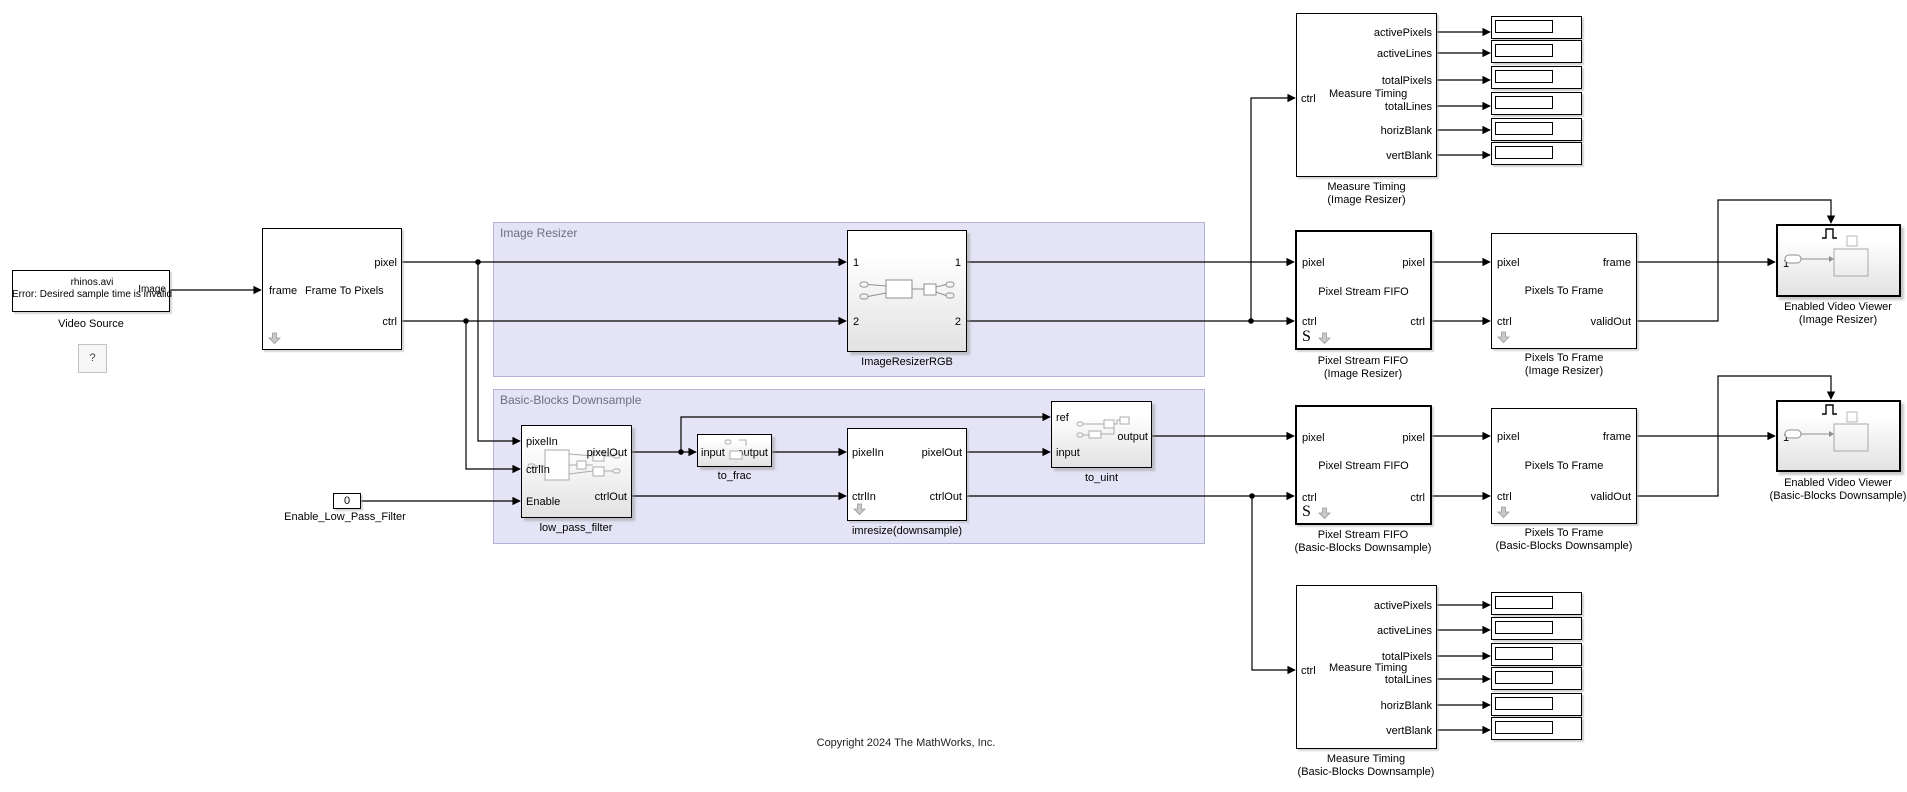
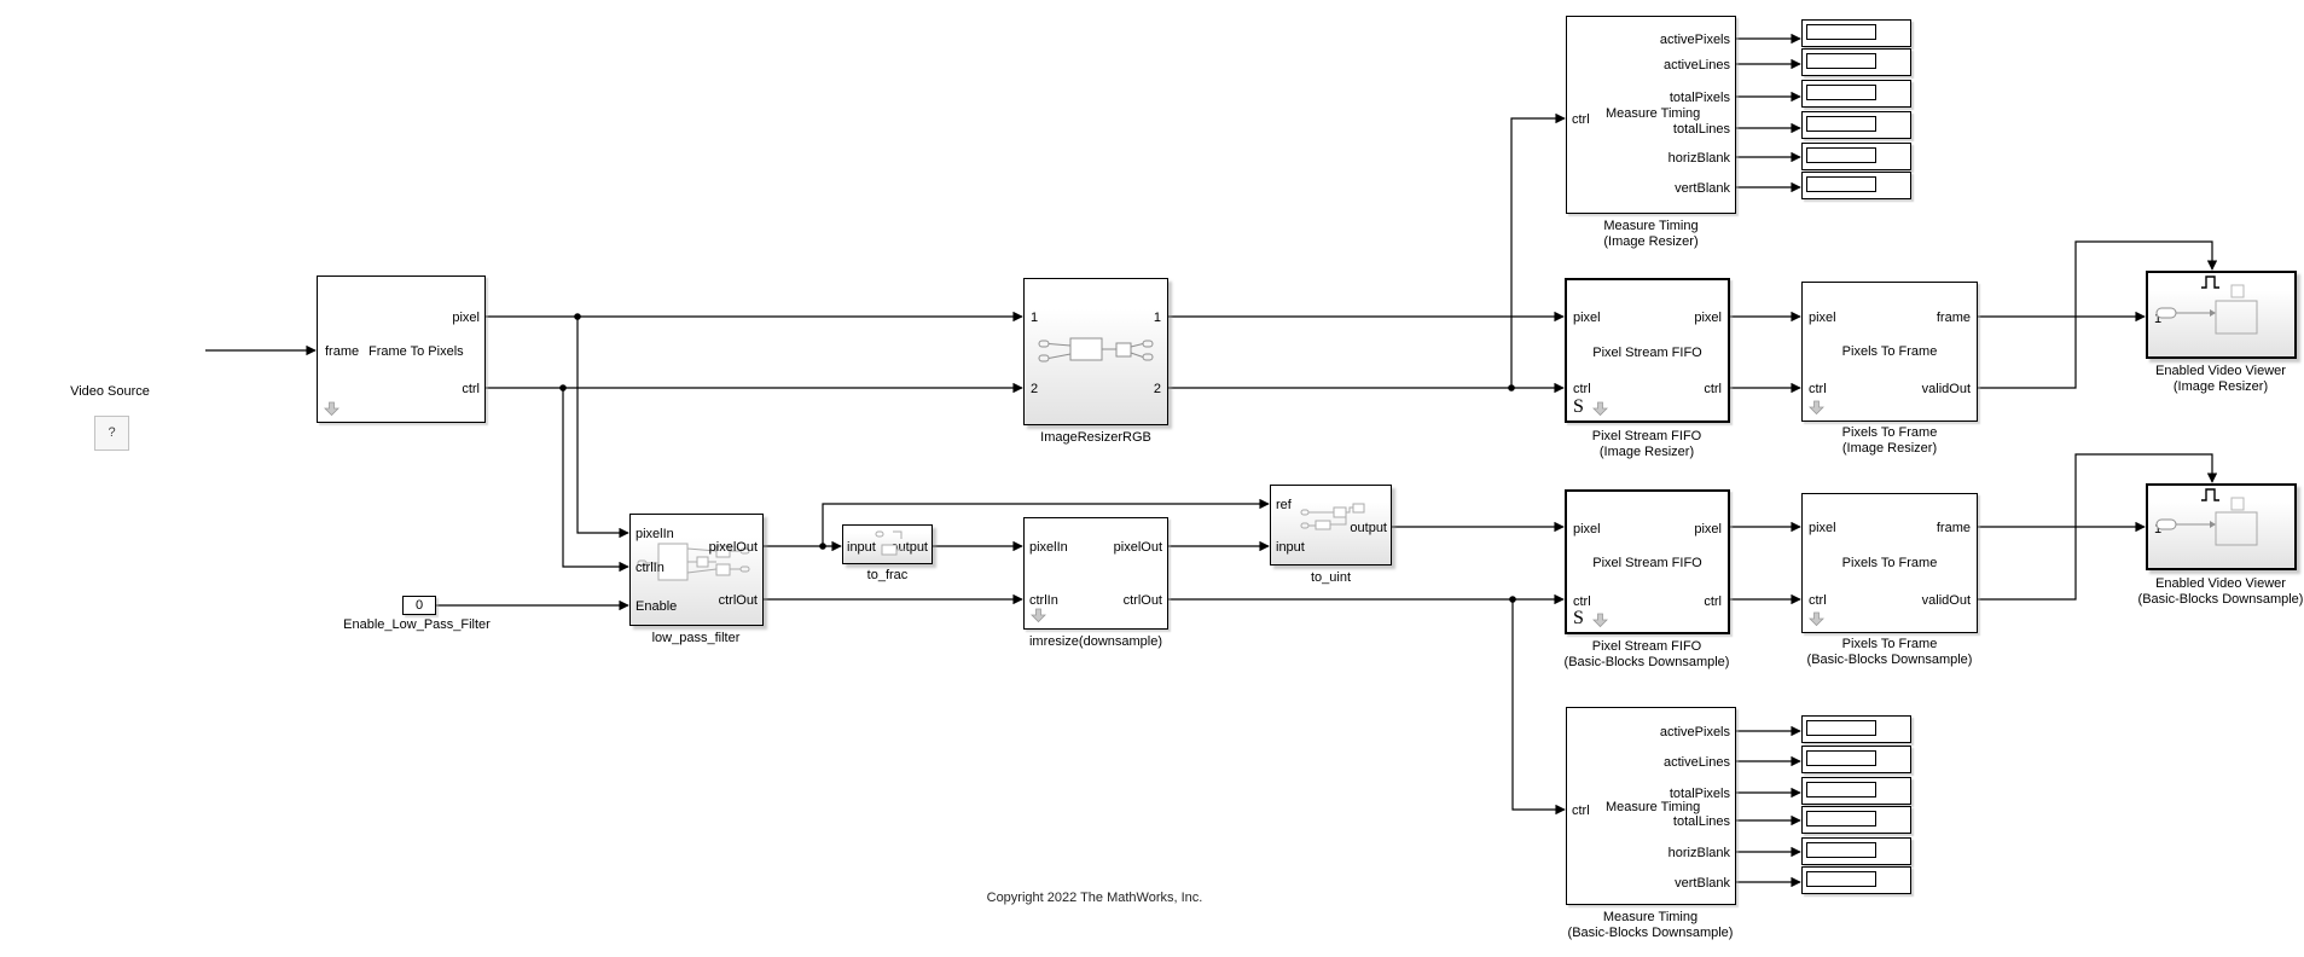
- Image Resizer
- Basic-Blocks Downsample
- rhinos.avi
- Error: Desired sample time is invalid
- Image
  Video Source
  ?
  frame
  Frame To Pixels
  pixel
  ctrl
  1
  2
  1
  2
  ImageResizerRGB
  0
  Enable_Low_Pass_Filter
  pixelIn
  ctrlIn
  Enable
  pixelOut
  ctrlOut
  low_pass_filter
  input
  utput
  to_frac
  pixelIn
  ctrlIn
  pixelOut
  ctrlOut
  imresize(downsample)
  ref
  input
  output
  to_uint
  pixel
  ctrl
  pixel
  ctrl
  Pixel Stream FIFO
  S
  Pixel Stream FIFO
  (Image Resizer)
  pixel
  ctrl
  frame
  validOut
  Pixels To Frame
  Pixels To Frame
  (Image Resizer)
  1
  Enabled Video Viewer
  (Image Resizer)
  ctrl
  Measure Timing
  activePixels
  activeLines
  totalPixels
  totalLines
  horizBlank
  vertBlank
  Measure Timing
  (Image Resizer)
  pixel
  ctrl
  pixel
  ctrl
  Pixel Stream FIFO
  S
  Pixel Stream FIFO
  (Basic-Blocks Downsample)
  pixel
  ctrl
  frame
  validOut
  Pixels To Frame
  Pixels To Frame
  (Basic-Blocks Downsample)
  1
  Enabled Video Viewer
  (Basic-Blocks Downsample)
  ctrl
  Measure Timing
  activePixels
  activeLines
  totalPixels
  totalLines
  horizBlank
  vertBlank
  Measure Timing
  (Basic-Blocks Downsample)
- Copyright 2024 The MathWorks, Inc.
+ Copyright 2022 The MathWorks, Inc.
